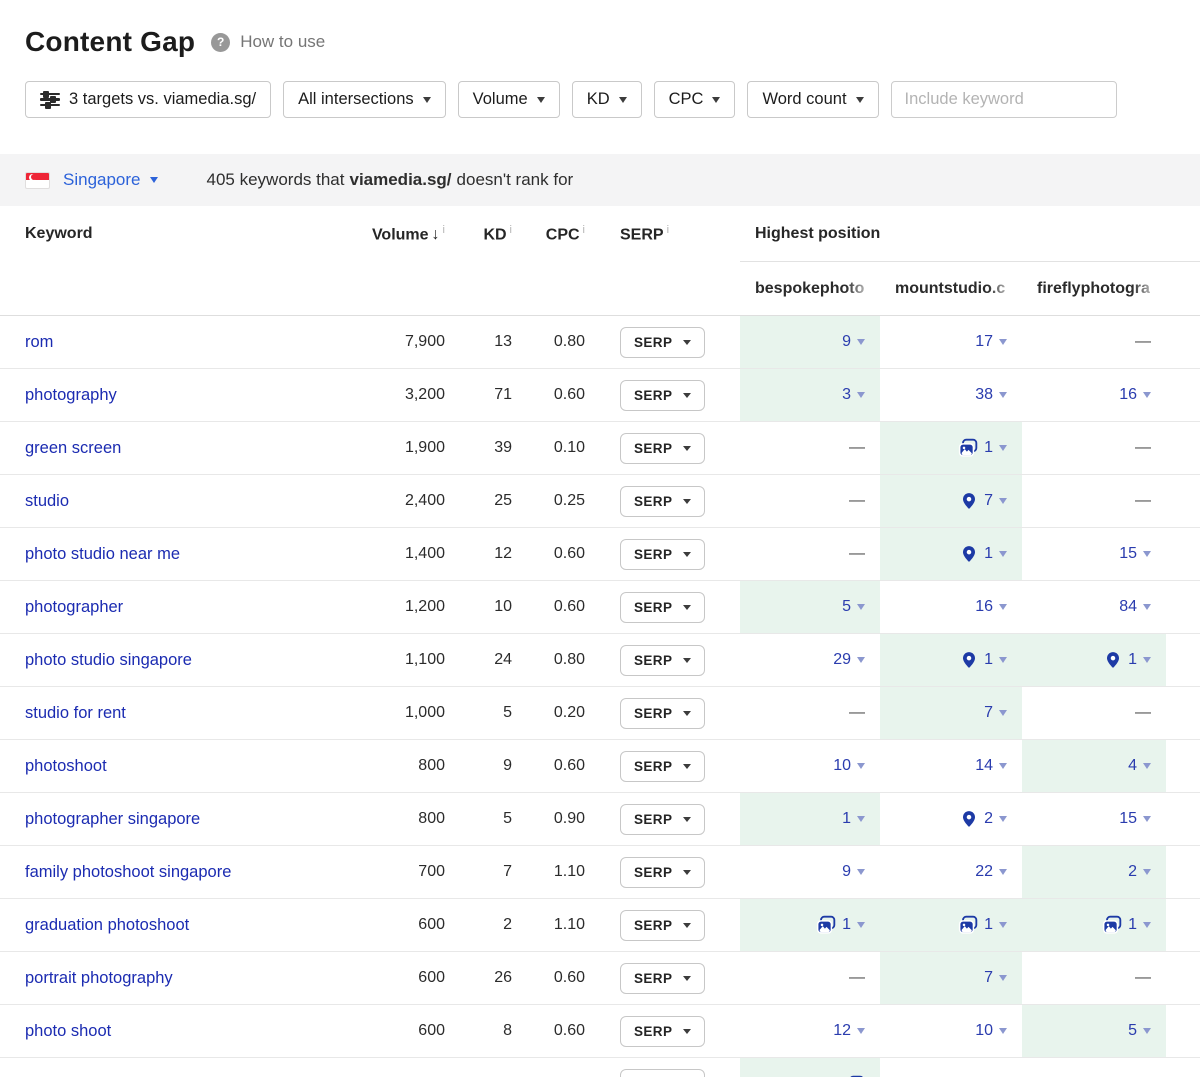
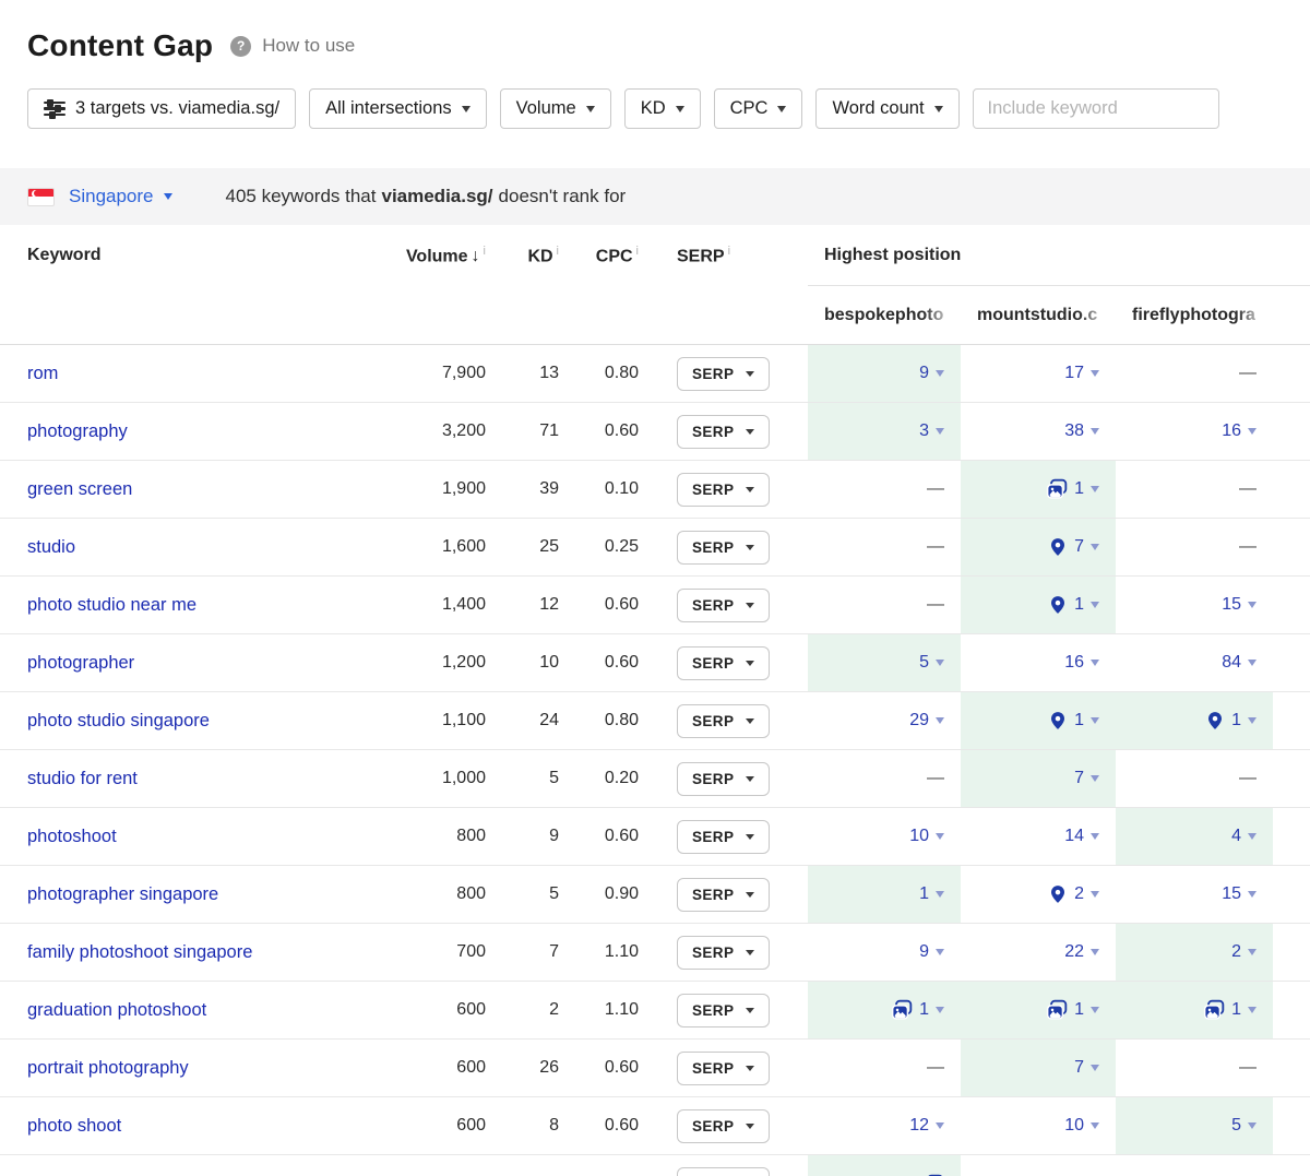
  Content Gap
  ?
  How to use
  3 targets vs. viamedia.sg/
  All intersections
  Volume
  KD
  CPC
  Word count
  Include keyword
  Singapore
  405 keywords that
  viamedia.sg/
  doesn't rank for
  Keyword
  Volume ↓ i
  KD i
  CPC i
  SERP i
  Highest position
  bespokepho
  mountstudio
  fireflyphotog
  rom
  7,900
  13
  0.80
  SERP
  9
  17
  —
  photography
  3,200
  71
  0.60
  SERP
  3
  38
  16
  green screen
  1,900
  39
  0.10
  SERP
  —
  1
  —
  studio
- 2,400
+ 1,600
  25
  0.25
  SERP
  —
  7
  —
  photo studio near me
  1,400
  12
  0.60
  SERP
  —
  1
  15
  photographer
  1,200
  10
  0.60
  SERP
  5
  16
  84
  photo studio singapore
  1,100
  24
  0.80
  SERP
  29
  1
  1
  studio for rent
  1,000
  5
  0.20
  SERP
  —
  7
  —
  photoshoot
  800
  9
  0.60
  SERP
  10
  14
  4
  photographer singapore
  800
  5
  0.90
  SERP
  1
  2
  15
  family photoshoot singapore
  700
  7
  1.10
  SERP
  9
  22
  2
  graduation photoshoot
  600
  2
  1.10
  SERP
  1
  1
  1
  portrait photography
  600
  26
  0.60
  SERP
  —
  7
  —
  photo shoot
  600
  8
  0.60
  SERP
  12
  10
  5
